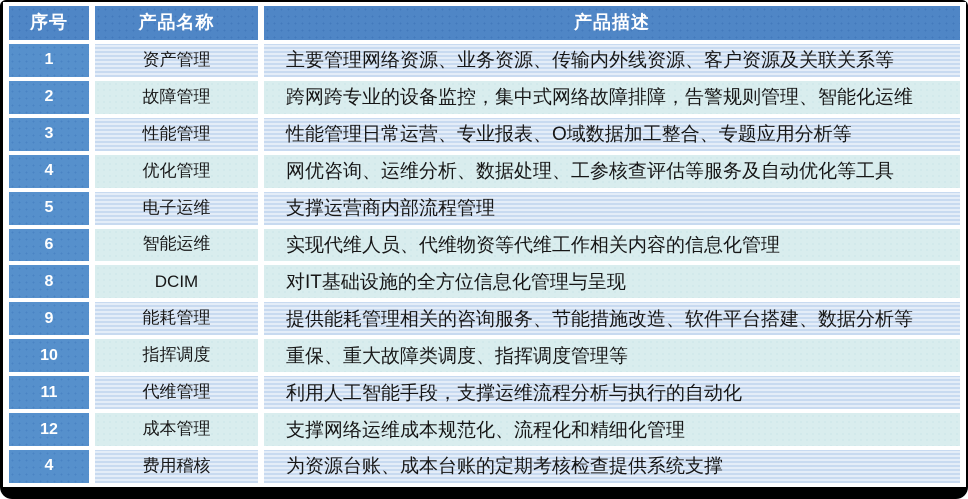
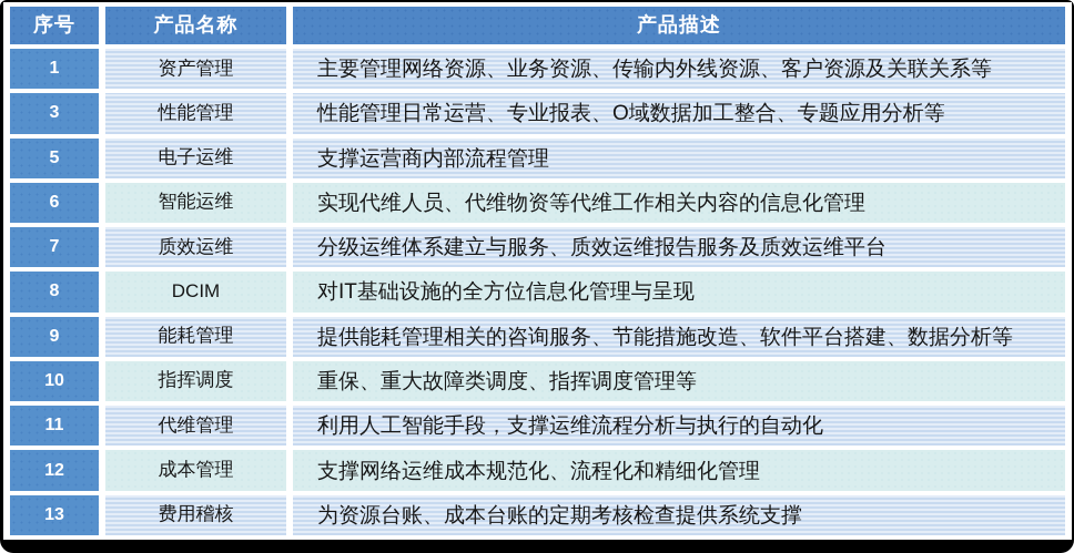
  序号	产品名称	产品描述
  1	资产管理	主要管理网络资源、业务资源、传输内外线资源、客户资源及关联关系等
- 2	故障管理	跨网跨专业的设备监控，集中式网络故障排障，告警规则管理、智能化运维
  3	性能管理	性能管理日常运营、专业报表、O域数据加工整合、专题应用分析等
- 4	优化管理	网优咨询、运维分析、数据处理、工参核查评估等服务及自动优化等工具
  5	电子运维	支撑运营商内部流程管理
  6	智能运维	实现代维人员、代维物资等代维工作相关内容的信息化管理
+ 7	质效运维	分级运维体系建立与服务、质效运维报告服务及质效运维平台
  8	DCIM	对IT基础设施的全方位信息化管理与呈现
  9	能耗管理	提供能耗管理相关的咨询服务、节能措施改造、软件平台搭建、数据分析等
  10	指挥调度	重保、重大故障类调度、指挥调度管理等
  11	代维管理	利用人工智能手段，支撑运维流程分析与执行的自动化
  12	成本管理	支撑网络运维成本规范化、流程化和精细化管理
- 4	费用稽核	为资源台账、成本台账的定期考核检查提供系统支撑
+ 13	费用稽核	为资源台账、成本台账的定期考核检查提供系统支撑
